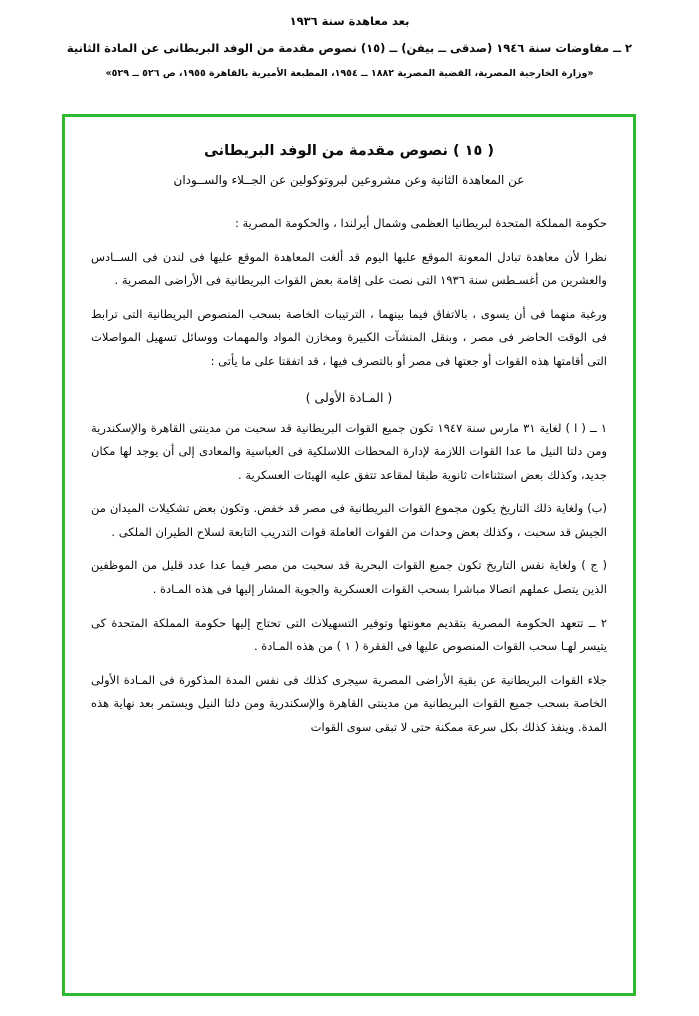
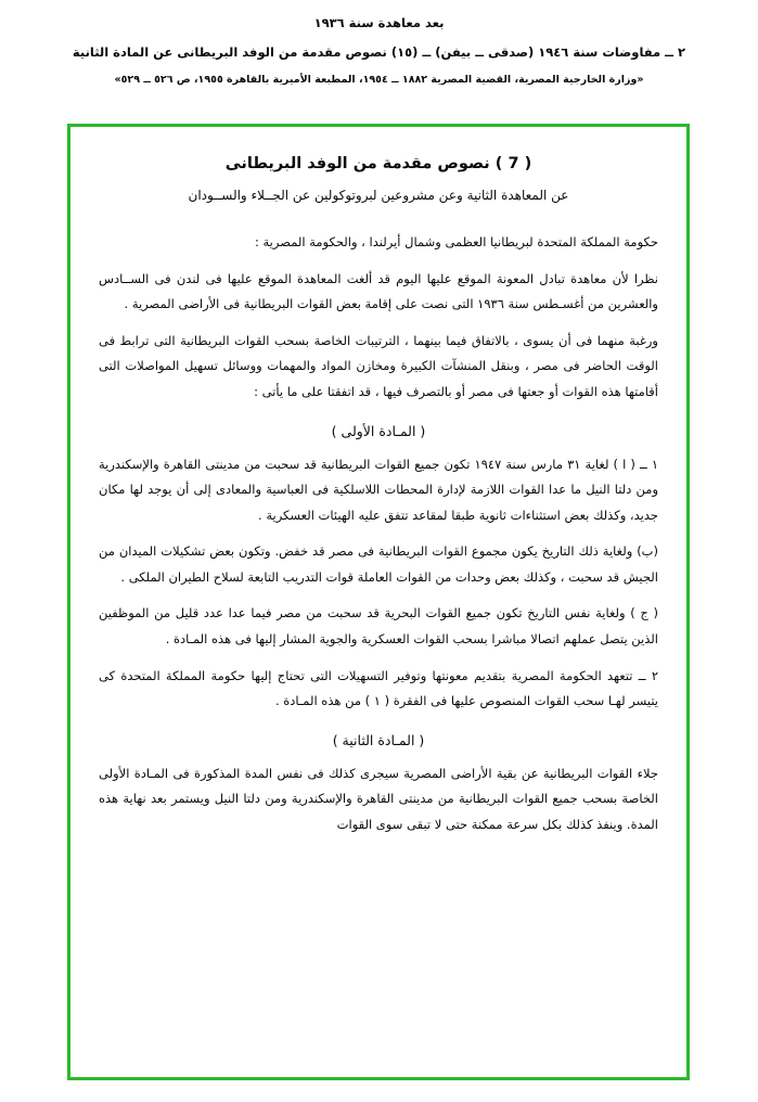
  بعد معاهدة سنة ١٩٣٦
  ٢ ــ مفاوضات سنة ١٩٤٦ (صدقى ــ بيفن) ــ (١٥) نصوص مقدمة من الوفد البريطانى عن المادة الثانية
  «وزارة الخارجية المصرية، القضية المصرية ١٨٨٢ ــ ١٩٥٤، المطبعة الأميرية بالقاهرة ١٩٥٥، ص ٥٢٦ ــ ٥٢٩»
- ( ١٥ ) نصوص مقدمة من الوفد البريطانى
+ ( 7 ) نصوص مقدمة من الوفد البريطانى
  عن المعاهدة الثانية وعن مشروعين لبروتوكولين عن الجــلاء والســودان
  حكومة المملكة المتحدة لبريطانيا العظمى وشمال أيرلندا ، والحكومة المصرية :
  نظرا لأن معاهدة تبادل المعونة الموقع عليها اليوم قد ألغت المعاهدة الموقع عليها فى لندن فى الســادس والعشرين من أغسـطس سنة ١٩٣٦ التى نصت على إقامة بعض القوات البريطانية فى الأراضى المصرية .
- ورغبة منهما فى أن يسوى ، بالاتفاق فيما بينهما ، الترتيبات الخاصة بسحب المنصوص البريطانية التى ترابط فى الوقت الحاضر فى مصر ، وبنقل المنشآت الكبيرة ومخازن المواد والمهمات ووسائل تسهيل المواصلات التى أقامتها هذه القوات أو جعتها فى مصر أو بالتصرف فيها ، قد اتفقتا على ما يأتى :
+ ورغبة منهما فى أن يسوى ، بالاتفاق فيما بينهما ، الترتيبات الخاصة بسحب القوات البريطانية التى ترابط فى الوقت الحاضر فى مصر ، وبنقل المنشآت الكبيرة ومخازن المواد والمهمات ووسائل تسهيل المواصلات التى أقامتها هذه القوات أو جعتها فى مصر أو بالتصرف فيها ، قد اتفقتا على ما يأتى :
  ( المـادة الأولى )
  ١ ــ ( ا ) لغاية ٣١ مارس سنة ١٩٤٧ تكون جميع القوات البريطانية قد سحبت من مدينتى القاهرة والإسكندرية ومن دلتا النيل ما عدا القوات اللازمة لإدارة المحطات اللاسلكية فى العباسية والمعادى إلى أن يوجد لها مكان جديد، وكذلك بعض استثناءات ثانوية طبقا لمقاعد تتفق عليه الهيئات العسكرية .
  (ب) ولغاية ذلك التاريخ يكون مجموع القوات البريطانية فى مصر قد خفض. وتكون بعض تشكيلات الميدان من الجيش قد سحبت ، وكذلك بعض وحدات من القوات العاملة قوات التدريب التابعة لسلاح الطيران الملكى .
  ( ج ) ولغاية نفس التاريخ تكون جميع القوات البحرية قد سحبت من مصر فيما عدا عدد قليل من الموظفين الذين يتصل عملهم اتصالا مباشرا بسحب القوات العسكرية والجوية المشار إليها فى هذه المـادة .
  ٢ ــ تتعهد الحكومة المصرية بتقديم معونتها وتوفير التسهيلات التى تحتاج إليها حكومة المملكة المتحدة كى يتيسر لهـا سحب القوات المنصوص عليها فى الفقرة ( ١ ) من هذه المـادة .
+ ( المـادة الثانية )
  جلاء القوات البريطانية عن بقية الأراضى المصرية سيجرى كذلك فى نفس المدة المذكورة فى المـادة الأولى الخاصة بسحب جميع القوات البريطانية من مدينتى القاهرة والإسكندرية ومن دلتا النيل ويستمر بعد نهاية هذه المدة. وينفذ كذلك بكل سرعة ممكنة حتى لا تبقى سوى القوات
